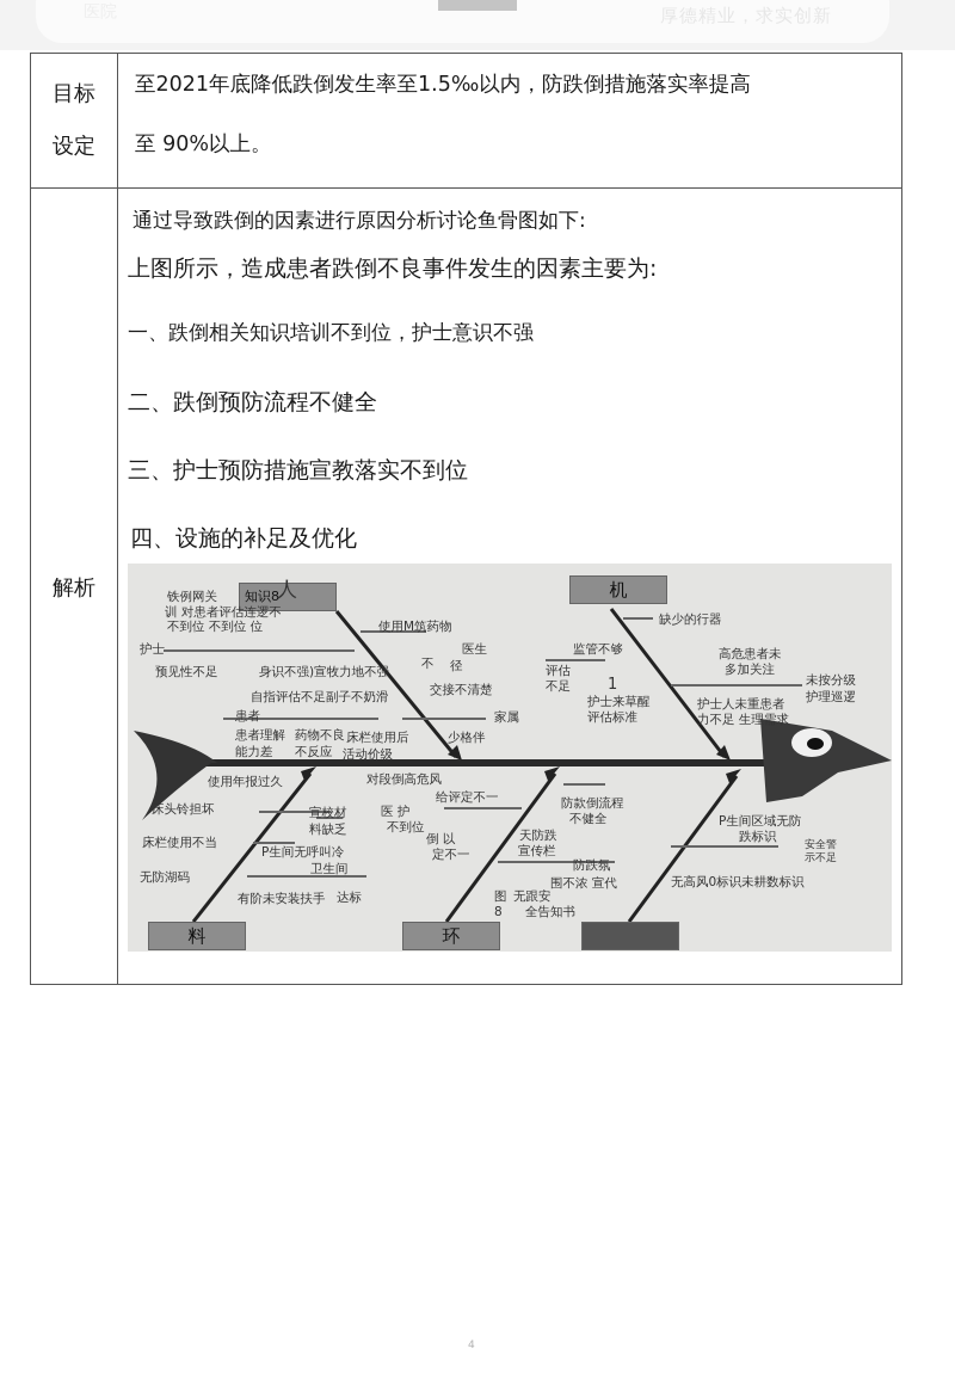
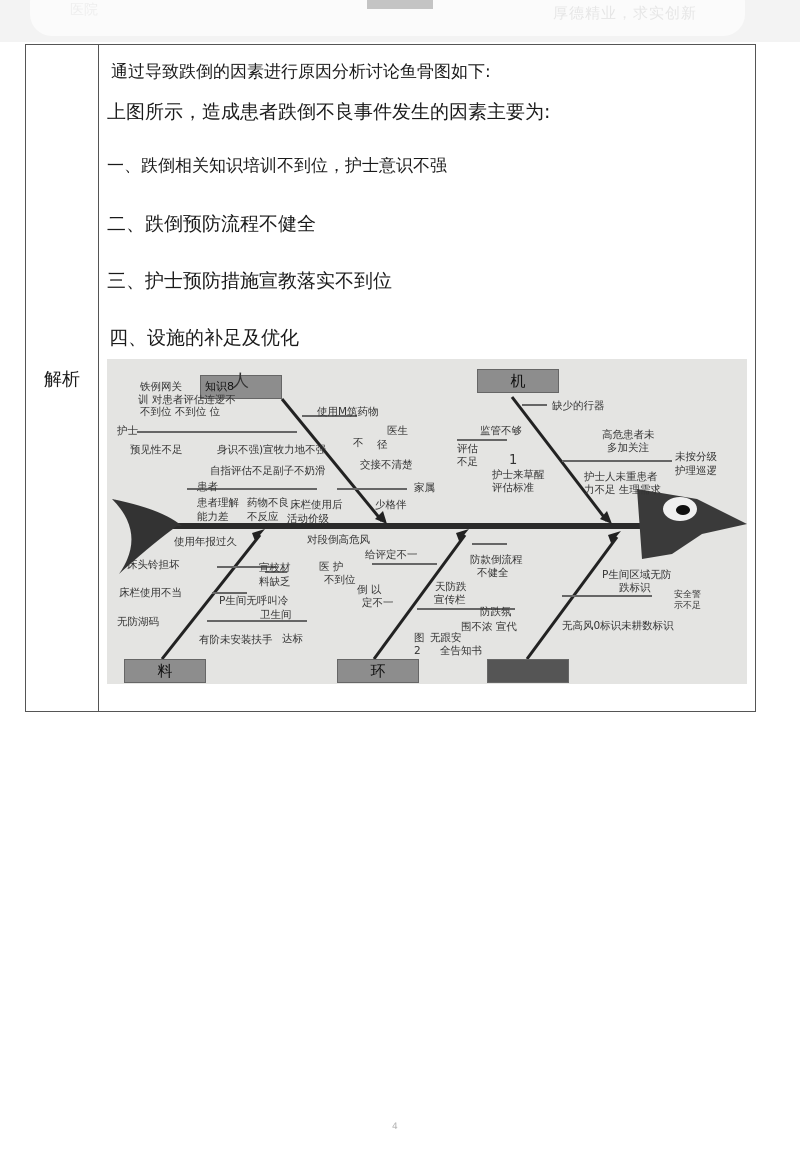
- 目标 设定	至2021年底降低跌倒发生率至1.5‰以内，防跌倒措施落实率提高 至 90%以上。
- 解析	通过导致跌倒的因素进行原因分析讨论鱼骨图如下: 上图所示，造成患者跌倒不良事件发生的因素主要为: 一、跌倒相关知识培训不到位，护士意识不强 二、跌倒预防流程不健全 三、护士预防措施宣教落实不到位 四、设施的补足及优化 知识8 人 机 料 环 铁例网关 训 对患者评估连逻不 不到位 不到位 位 护士 预见性不足 身识不强)宣牧力地不强 自指评估不足副子不奶滑 患者 患者理解 能力差 药物不良 不反应 床栏使用后 活动价级 使用M筑药物 医生 不 径 交接不清楚 家属 少格伴 缺少的行器 监管不够 评估 不足 1 护士来草醒 评估标准 高危患者未 多加关注 未按分级 护理巡逻 护士人未重患者 力不足 生理需求 使用年报过久 床头铃担坏 宣校材 料缺乏 床栏使用不当 P生间无呼叫冷 卫生间 无防湖码 有阶未安装扶手 达标 对段倒高危风 给评定不一 医 护 不到位 倒 以 定不一 防款倒流程 不健全 天防跌 宣传栏 防跌氛 围不浓 宣代 图 8 无跟安 全告知书 P生间区域无防 跌标识 安全警 示不足 无高风0标识未耕数标识
+ 解析	通过导致跌倒的因素进行原因分析讨论鱼骨图如下: 上图所示，造成患者跌倒不良事件发生的因素主要为: 一、跌倒相关知识培训不到位，护士意识不强 二、跌倒预防流程不健全 三、护士预防措施宣教落实不到位 四、设施的补足及优化 知识8 人 机 料 环 铁例网关 训 对患者评估连逻不 不到位 不到位 位 护士 预见性不足 身识不强)宣牧力地不强 自指评估不足副子不奶滑 患者 患者理解 能力差 药物不良 不反应 床栏使用后 活动价级 使用M筑药物 医生 不 径 交接不清楚 家属 少格伴 缺少的行器 监管不够 评估 不足 1 护士来草醒 评估标准 高危患者未 多加关注 未按分级 护理巡逻 护士人未重患者 力不足 生理需求 使用年报过久 床头铃担坏 宣校材 料缺乏 床栏使用不当 P生间无呼叫冷 卫生间 无防湖码 有阶未安装扶手 达标 对段倒高危风 给评定不一 医 护 不到位 倒 以 定不一 防款倒流程 不健全 天防跌 宣传栏 防跌氛 围不浓 宣代 图 2 无跟安 全告知书 P生间区域无防 跌标识 安全警 示不足 无高风0标识未耕数标识
  4
